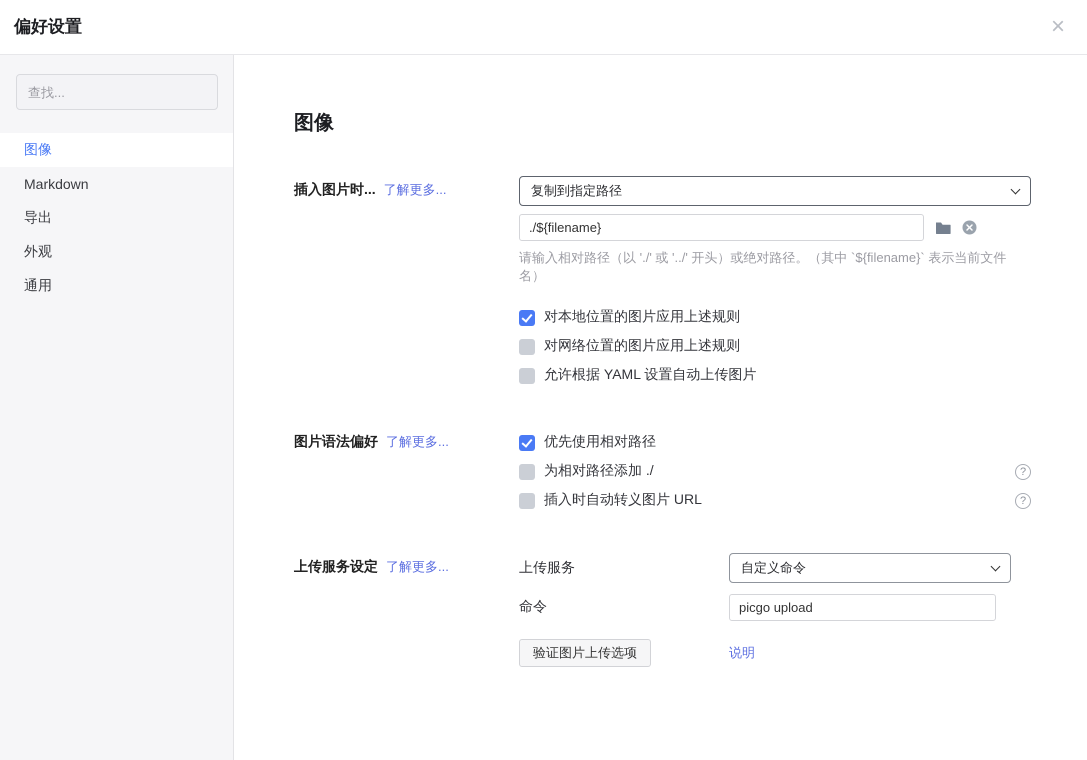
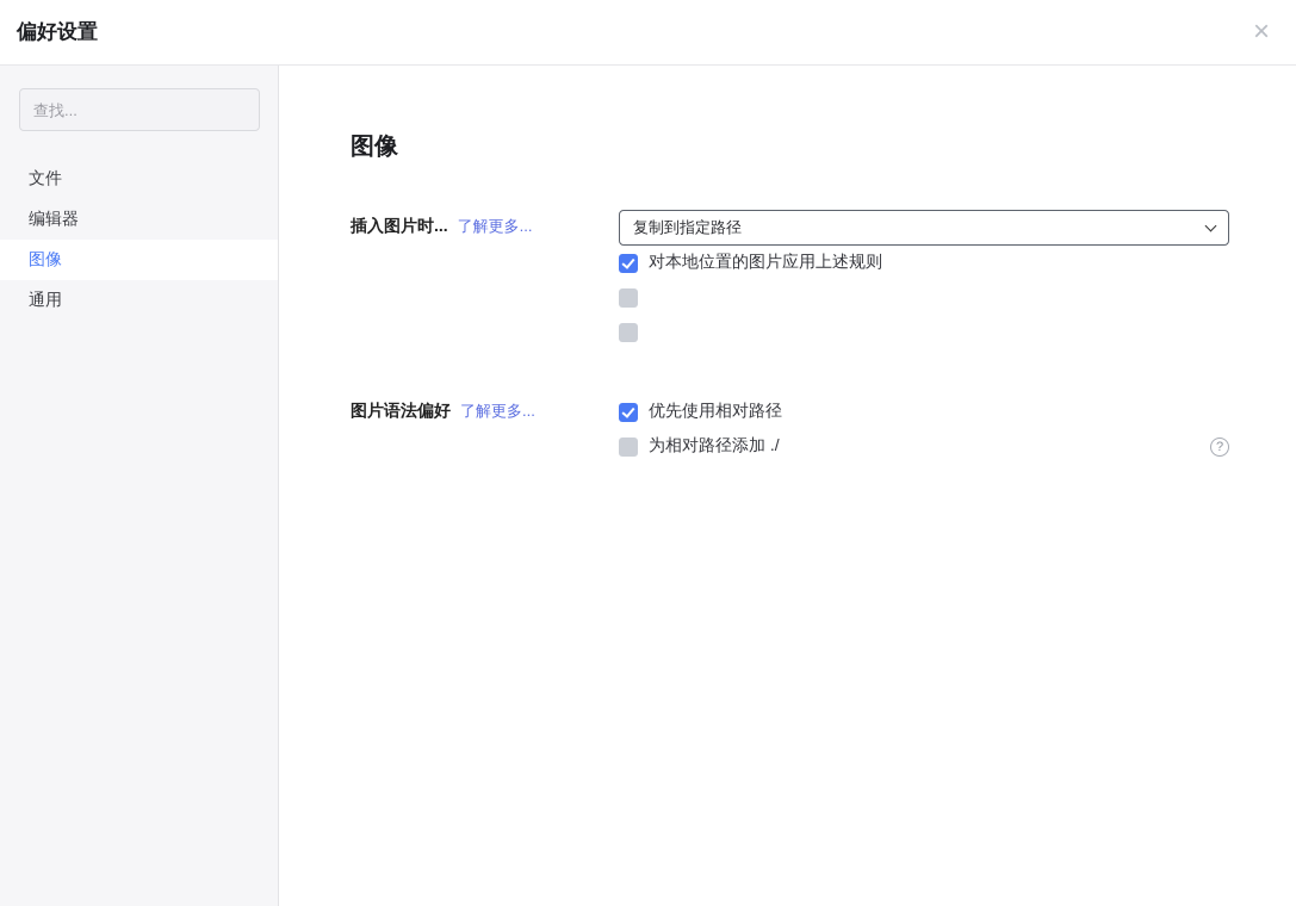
  偏好设置
  ×
  查找...
+ 文件
+ 编辑器
  图像
- Markdown
- 导出
- 外观
  通用
  图像
  插入图片时... 了解更多...
  复制到指定路径
- ./${filename}
- 请输入相对路径（以 './' 或 '../' 开头）或绝对路径。（其中 `${filename}` 表示当前文件名）
  对本地位置的图片应用上述规则
- 对网络位置的图片应用上述规则
- 允许根据 YAML 设置自动上传图片
  图片语法偏好 了解更多...
  优先使用相对路径
  为相对路径添加 ./
- 插入时自动转义图片 URL
- 上传服务设定 了解更多...
- 上传服务
- 自定义命令
- 命令
- picgo upload
- 验证图片上传选项
- 说明
